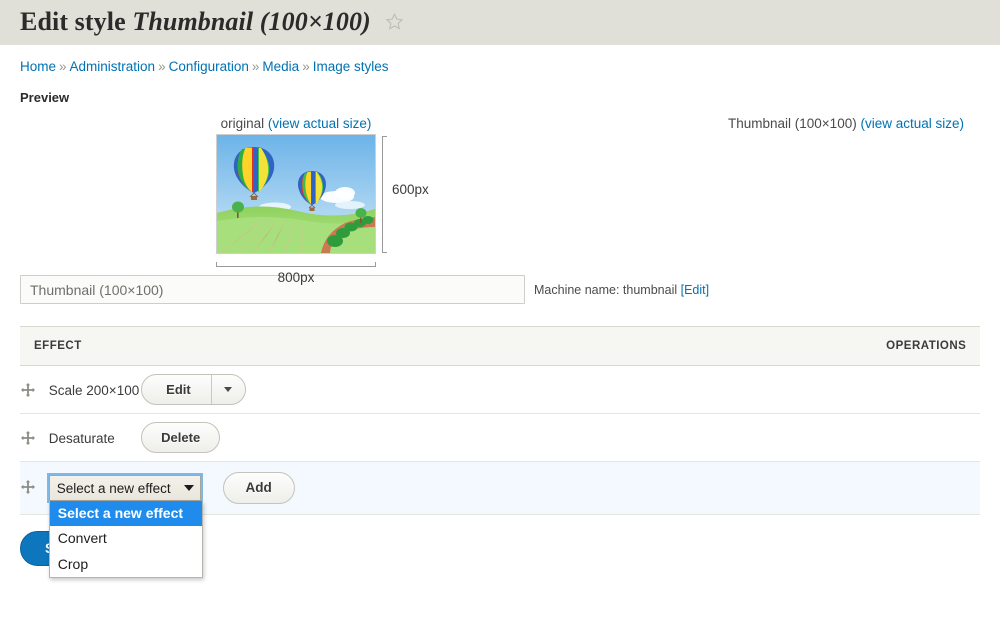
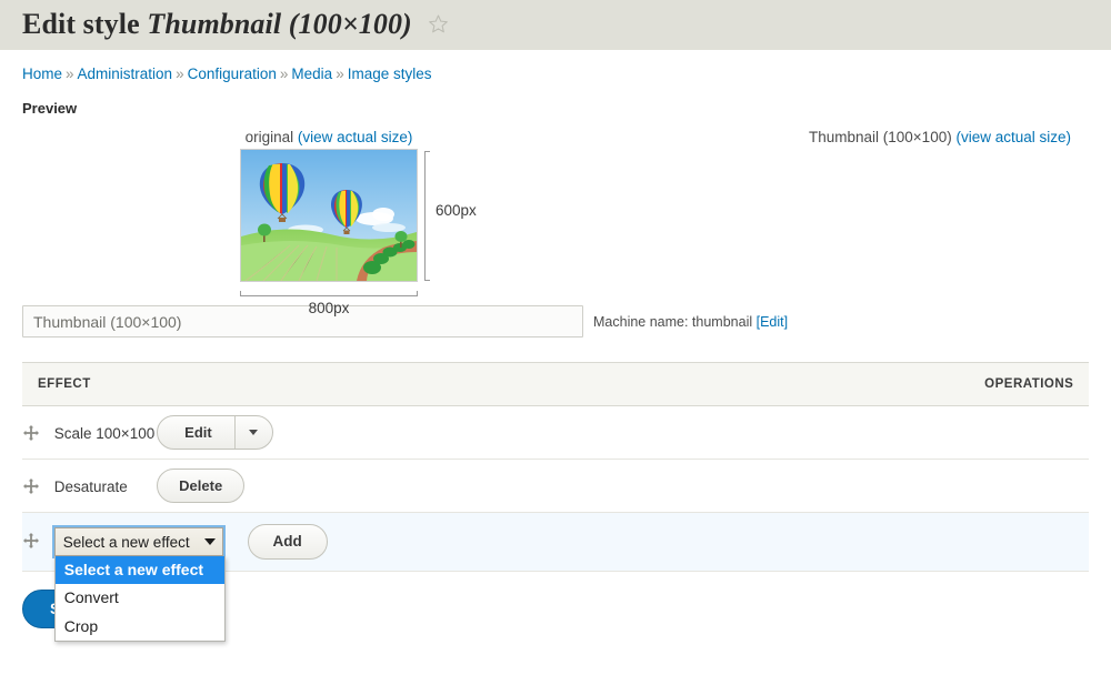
  Edit style Thumbnail (100×100)
  Home » Administration » Configuration » Media » Image styles
  Preview
  original (view actual size)
  600px
  800px
  Thumbnail (100×100) (view actual size)
  Thumbnail (100×100)
  Machine name: thumbnail [Edit]
  EFFECT	OPERATIONS
- Scale 200×100	Edit
+ Scale 100×100	Edit
  Desaturate	Delete
  Select a new effect Select a new effect Convert Crop Add
